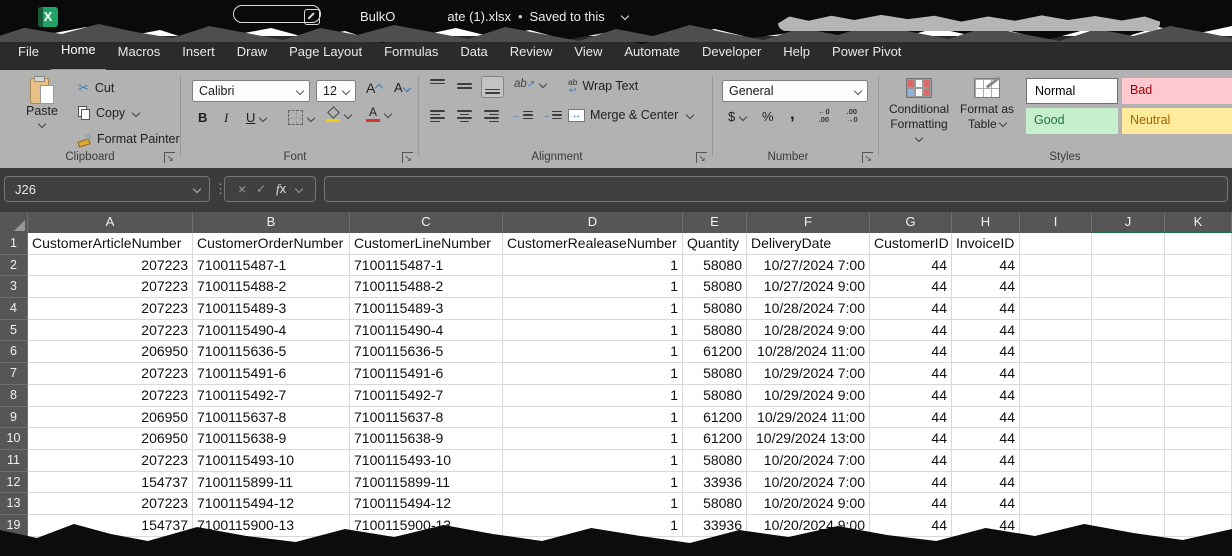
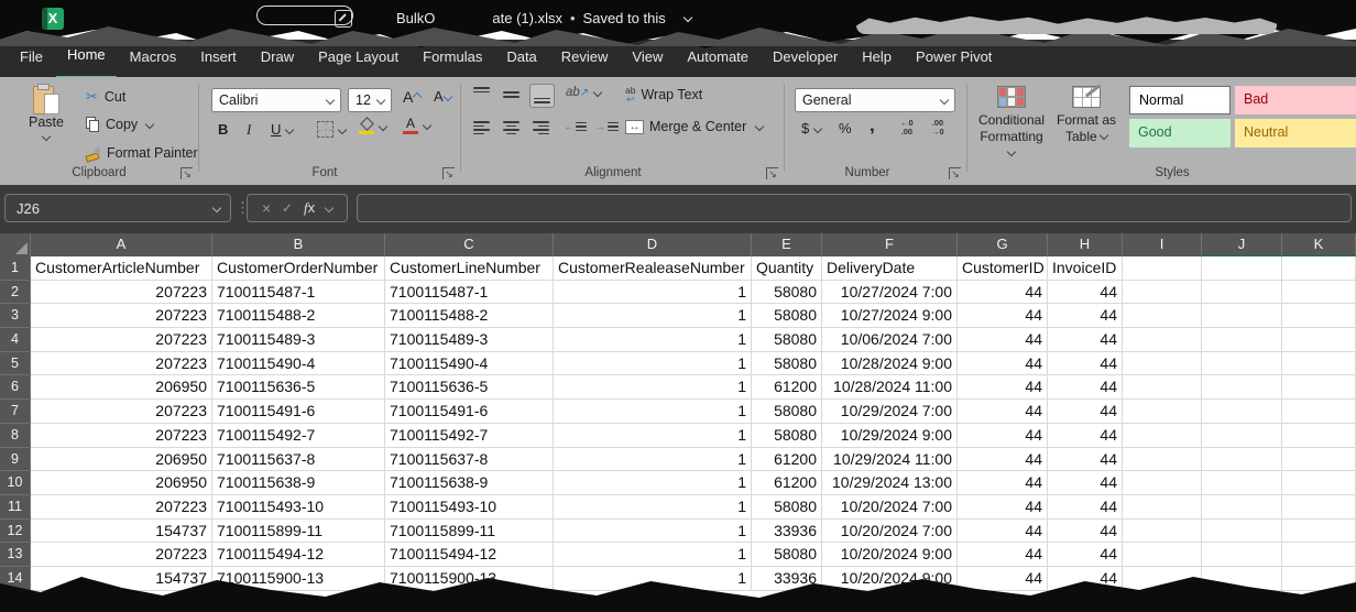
  File
  Home
  Macros
  Insert
  Draw
  Page Layout
  Formulas
  Data
  Review
  View
  Automate
  Developer
  Help
  Power Pivot
  X
  BulkO
  ate (1).xlsx
  •
  Saved to this
  Paste
  ✂
  Cut
  Copy
  Format Painter
  Clipboard
  ↘
  Calibri
  12
  A
  A
  B
  I
  U
  A
  Font
  ↘
  ab
  ↗
  ab
  ↩
  Wrap Text
  ←
  →
  ↔
  Merge & Center
  Alignment
  ↘
  General
  $
  %
  ,
  ←0
  .00
  .00
  →0
  Number
  ↘
  Conditional
  Formatting
  Format as
  Table
  Normal
  Bad
  Good
  Neutral
  Styles
  J26
  ⋮
  ×
  ✓
  fx
  A
  B
  C
  D
  E
  F
  G
  H
  I
  J
  K
  1
  CustomerArticleNumber
  CustomerOrderNumber
  CustomerLineNumber
  CustomerRealeaseNumber
  Quantity
  DeliveryDate
  CustomerID
  InvoiceID
  2
  207223
  7100115487-1
  7100115487-1
  1
  58080
  10/27/2024 7:00
  44
  44
  3
  207223
  7100115488-2
  7100115488-2
  1
  58080
  10/27/2024 9:00
  44
  44
  4
  207223
  7100115489-3
  7100115489-3
  1
  58080
- 10/28/2024 7:00
+ 10/06/2024 7:00
  44
  44
  5
  207223
  7100115490-4
  7100115490-4
  1
  58080
  10/28/2024 9:00
  44
  44
  6
  206950
  7100115636-5
  7100115636-5
  1
  61200
  10/28/2024 11:00
  44
  44
  7
  207223
  7100115491-6
  7100115491-6
  1
  58080
  10/29/2024 7:00
  44
  44
  8
  207223
  7100115492-7
  7100115492-7
  1
  58080
  10/29/2024 9:00
  44
  44
  9
  206950
  7100115637-8
  7100115637-8
  1
  61200
  10/29/2024 11:00
  44
  44
  10
  206950
  7100115638-9
  7100115638-9
  1
  61200
  10/29/2024 13:00
  44
  44
  11
  207223
  7100115493-10
  7100115493-10
  1
  58080
  10/20/2024 7:00
  44
  44
  12
  154737
  7100115899-11
  7100115899-11
  1
  33936
  10/20/2024 7:00
  44
  44
  13
  207223
  7100115494-12
  7100115494-12
  1
  58080
  10/20/2024 9:00
  44
  44
- 19
+ 14
  154737
  7100115900-13
  7100115900-13
  1
  33936
  10/20/2024 9:00
  44
  44
